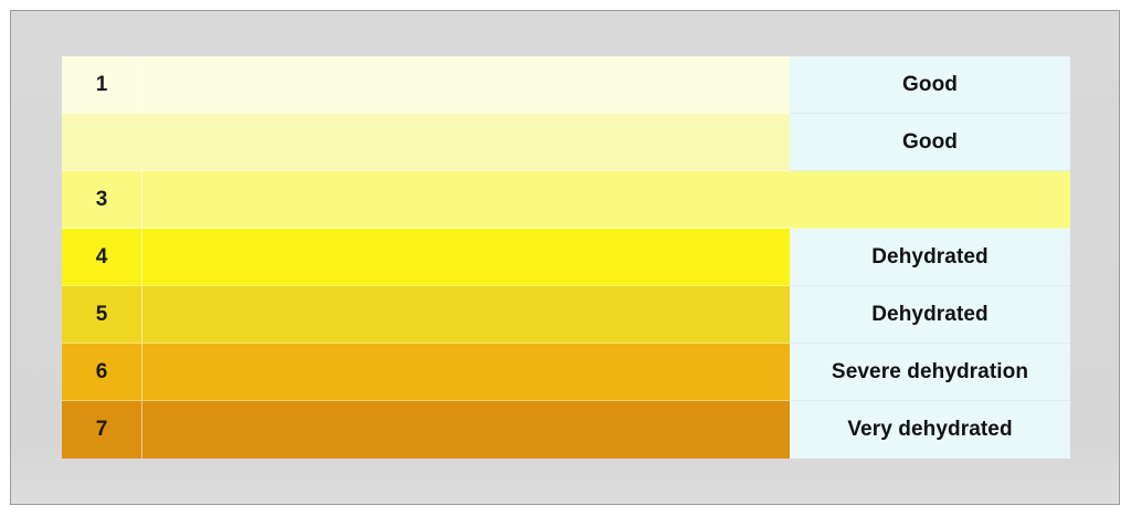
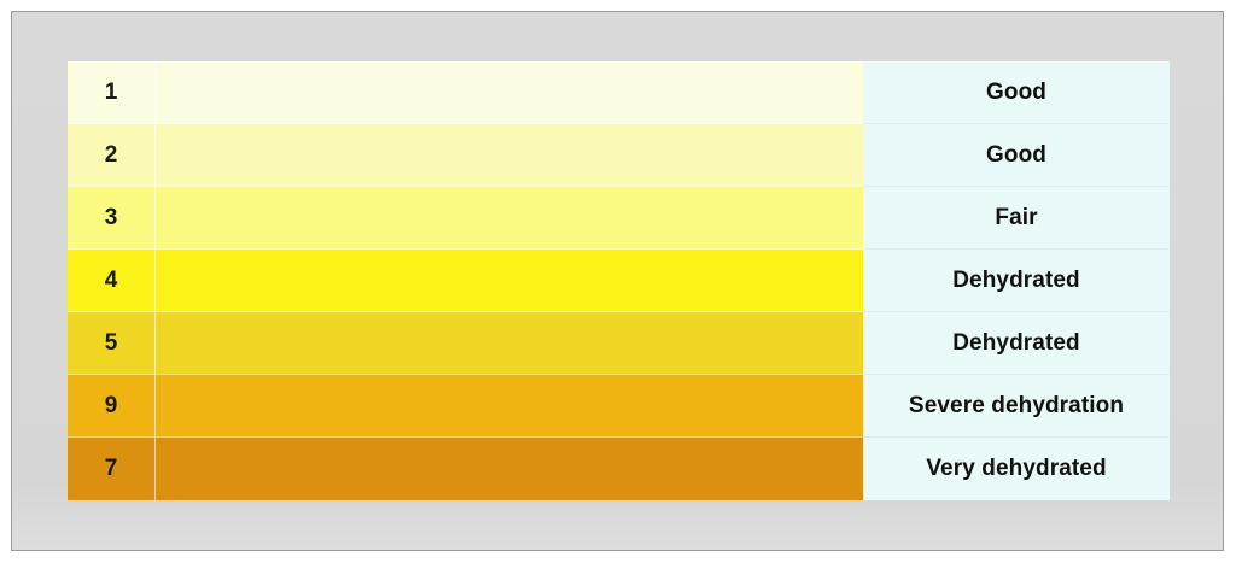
  1
  Good
+ 2
  Good
  3
+ Fair
  4
  Dehydrated
  5
  Dehydrated
- 6
+ 9
  Severe dehydration
  7
  Very dehydrated
